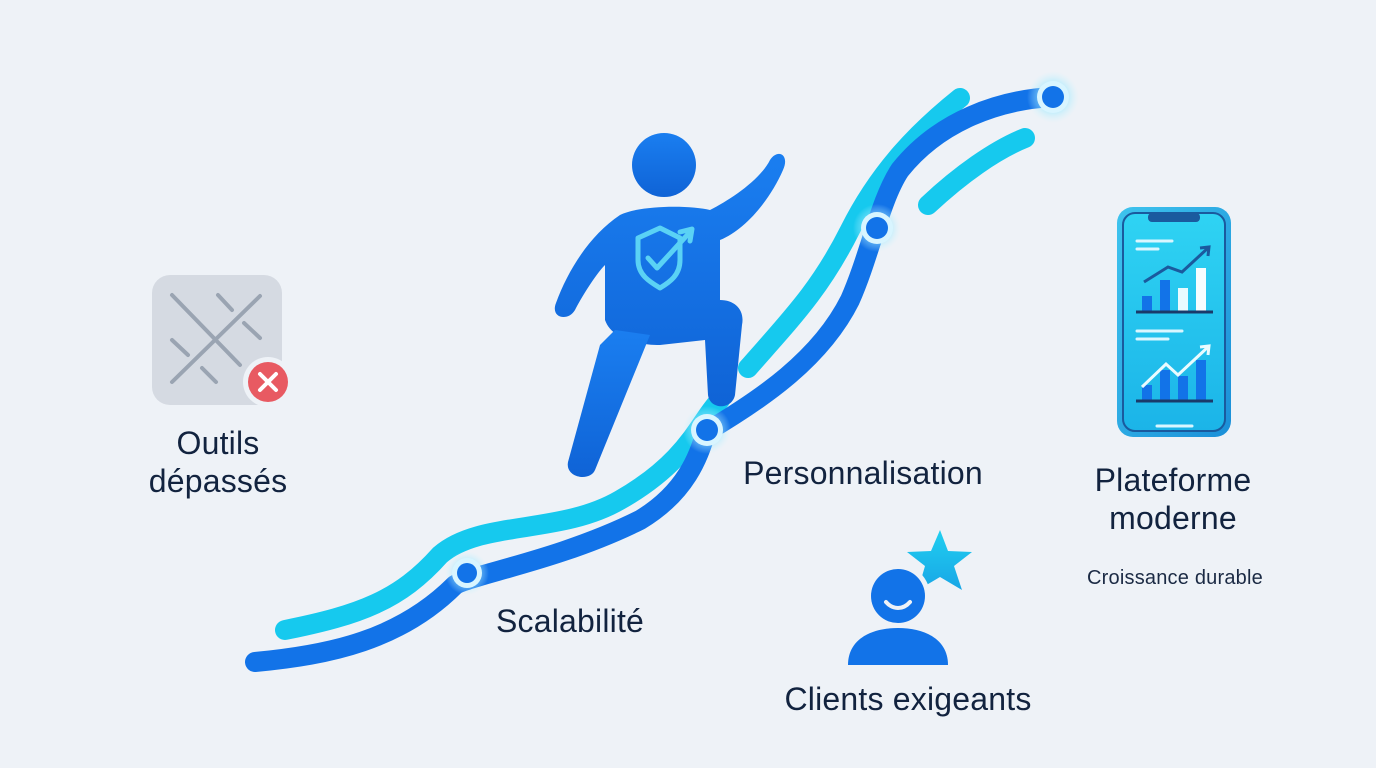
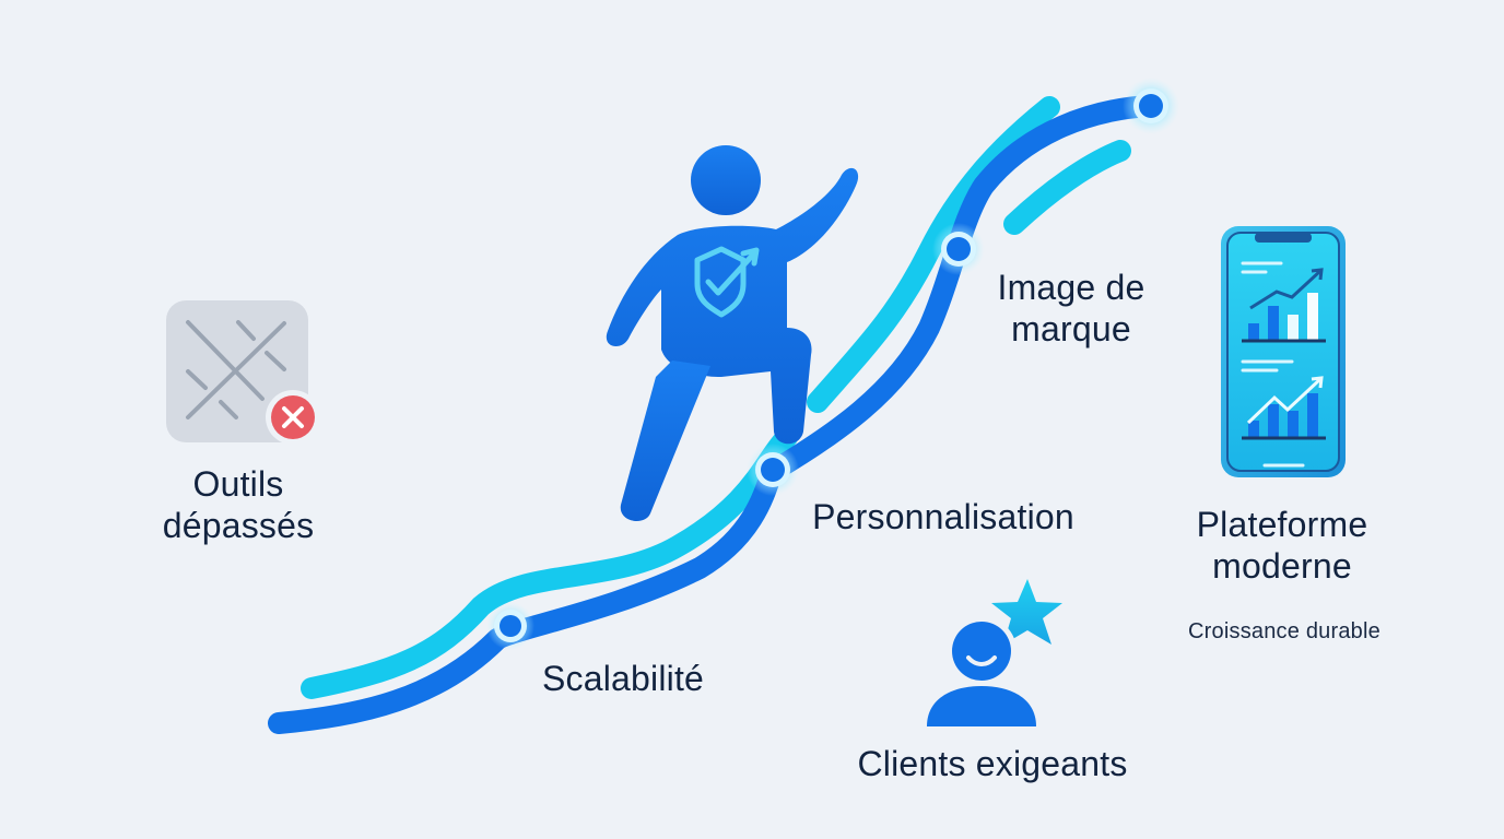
  Outils
  dépassés
  Scalabilité
  Personnalisation
+ Image de
+ marque
  Clients exigeants
  Plateforme
  moderne
  Croissance durable
